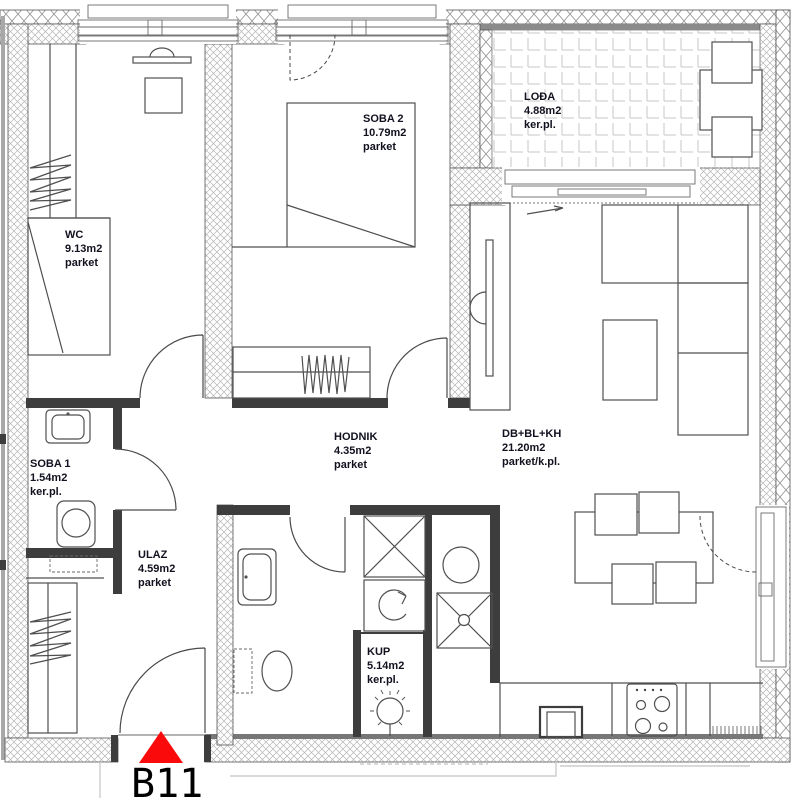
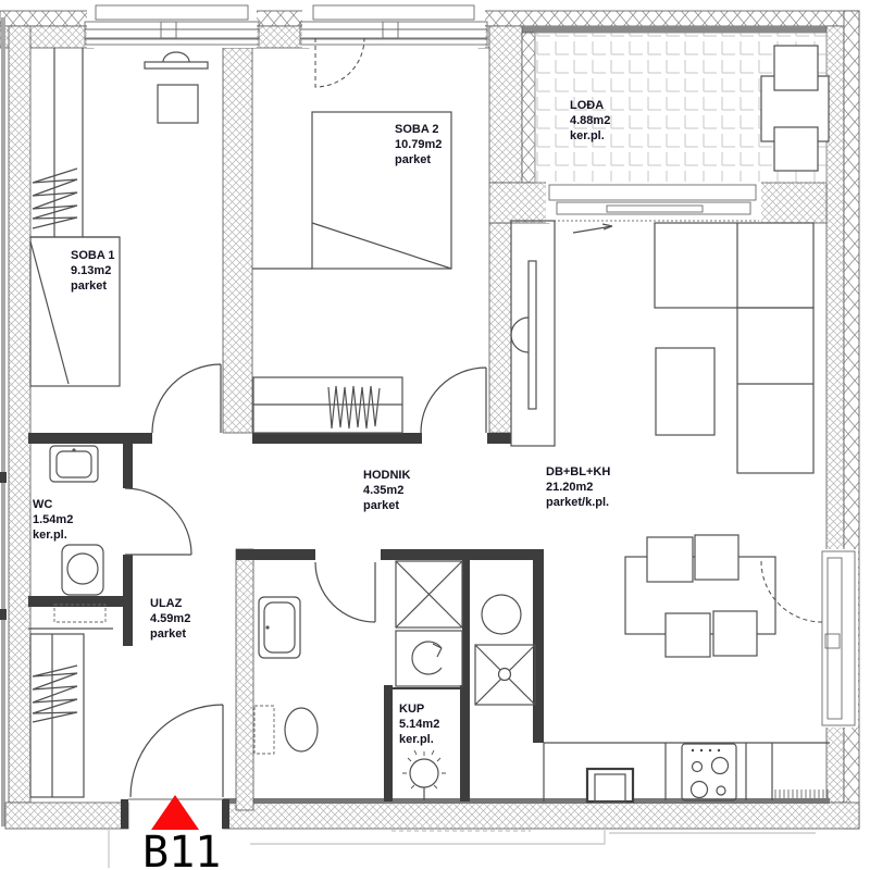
- WC
+ SOBA 1
  9.13m2
  parket
  SOBA 2
  10.79m2
  parket
  LOĐA
  4.88m2
  ker.pl.
  DB+BL+KH
  21.20m2
  parket/k.pl.
- SOBA 1
+ WC
  1.54m2
  ker.pl.
  ULAZ
  4.59m2
  parket
  HODNIK
  4.35m2
  parket
  KUP
  5.14m2
  ker.pl.
  B11
